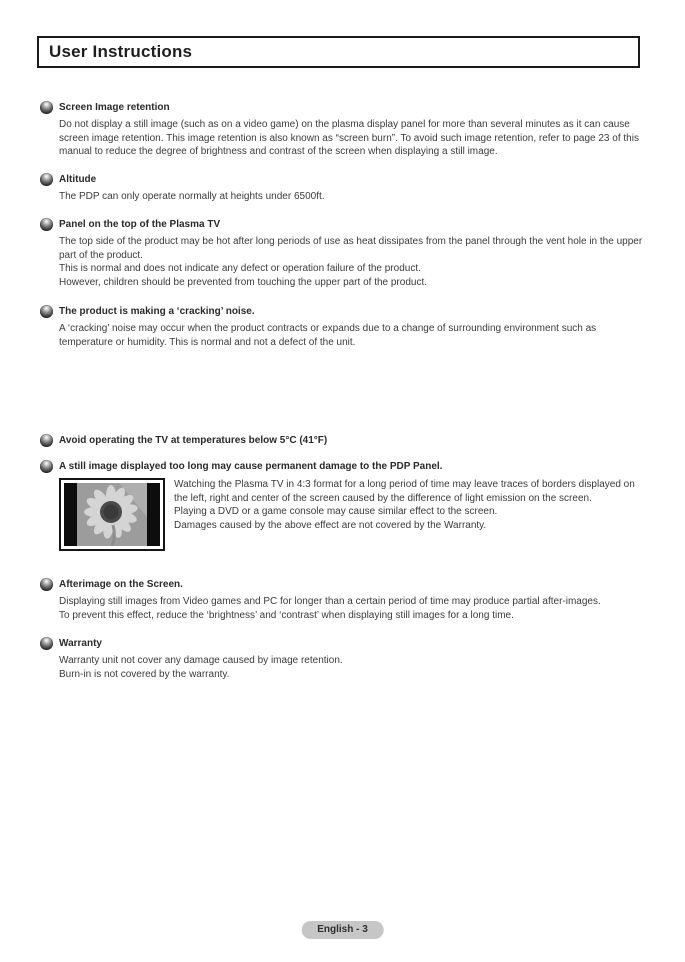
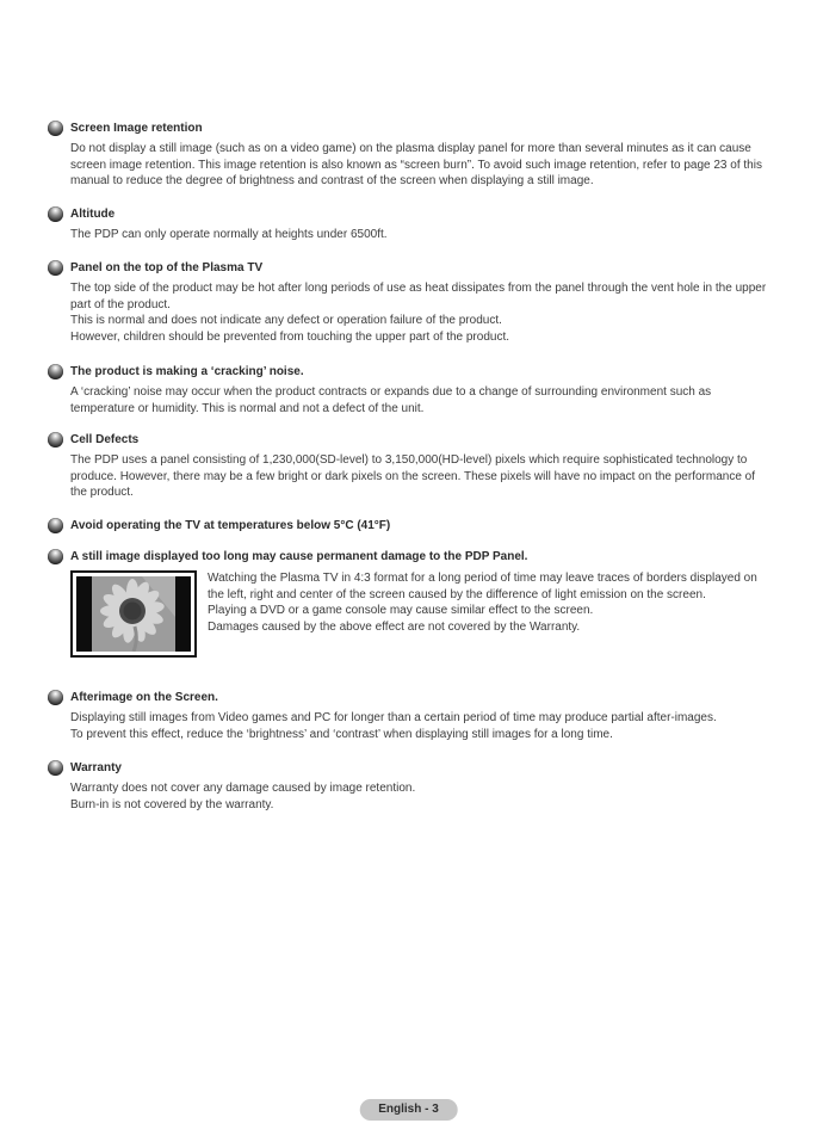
- User Instructions
  Screen Image retention
  Do not display a still image (such as on a video game) on the plasma display panel for more than several minutes as it can cause screen image retention. This image retention is also known as “screen burn”. To avoid such image retention, refer to page 23 of this manual to reduce the degree of brightness and contrast of the screen when displaying a still image.
  Altitude
  The PDP can only operate normally at heights under 6500ft.
  Panel on the top of the Plasma TV
  The top side of the product may be hot after long periods of use as heat dissipates from the panel through the vent hole in the upper part of the product.
  This is normal and does not indicate any defect or operation failure of the product.
  However, children should be prevented from touching the upper part of the product.
  The product is making a ‘cracking’ noise.
  A ‘cracking’ noise may occur when the product contracts or expands due to a change of surrounding environment such as temperature or humidity. This is normal and not a defect of the unit.
+ Cell Defects
+ The PDP uses a panel consisting of 1,230,000(SD-level) to 3,150,000(HD-level) pixels which require sophisticated technology to produce. However, there may be a few bright or dark pixels on the screen. These pixels will have no impact on the performance of the product.
  Avoid operating the TV at temperatures below 5°C (41°F)
  A still image displayed too long may cause permanent damage to the PDP Panel.
  Watching the Plasma TV in 4:3 format for a long period of time may leave traces of borders displayed on the left, right and center of the screen caused by the difference of light emission on the screen.
  Playing a DVD or a game console may cause similar effect to the screen.
  Damages caused by the above effect are not covered by the Warranty.
  Afterimage on the Screen.
  Displaying still images from Video games and PC for longer than a certain period of time may produce partial after-images.
  To prevent this effect, reduce the ‘brightness’ and ‘contrast’ when displaying still images for a long time.
  Warranty
- Warranty unit not cover any damage caused by image retention.
+ Warranty does not cover any damage caused by image retention.
  Burn-in is not covered by the warranty.
  English - 3
